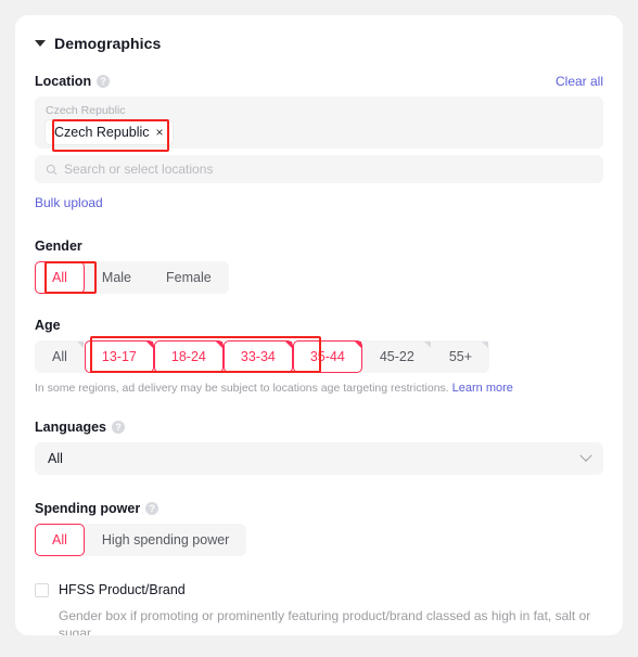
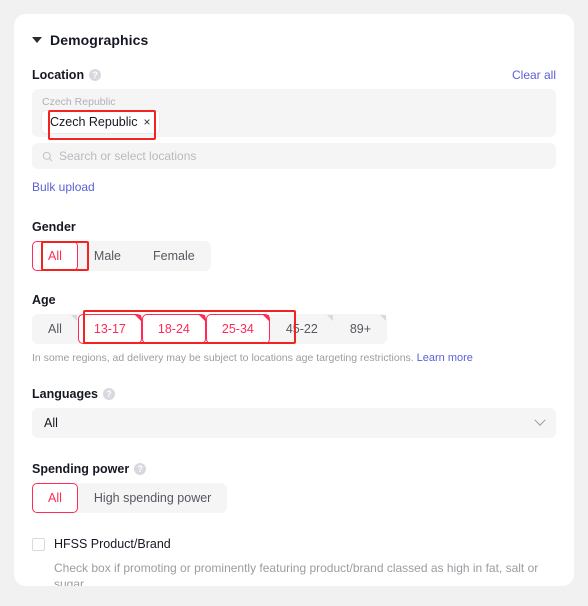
  Demographics
  Location
  ?
  Clear all
  Czech Republic
  Czech Republic
  ×
  Search or select locations
  Bulk upload
  Gender
  All
  Male
  Female
  Age
  All
  13-17
  18-24
- 33-34
+ 25-34
- 35-44
  45-22
- 55+
+ 89+
  In some regions, ad delivery may be subject to locations age targeting restrictions. Learn more
  Languages
  ?
  All
  Spending power
  ?
  All
  High spending power
  HFSS Product/Brand
- Gender box if promoting or prominently featuring product/brand classed as high in fat, salt or sugar.
+ Check box if promoting or prominently featuring product/brand classed as high in fat, salt or sugar.
